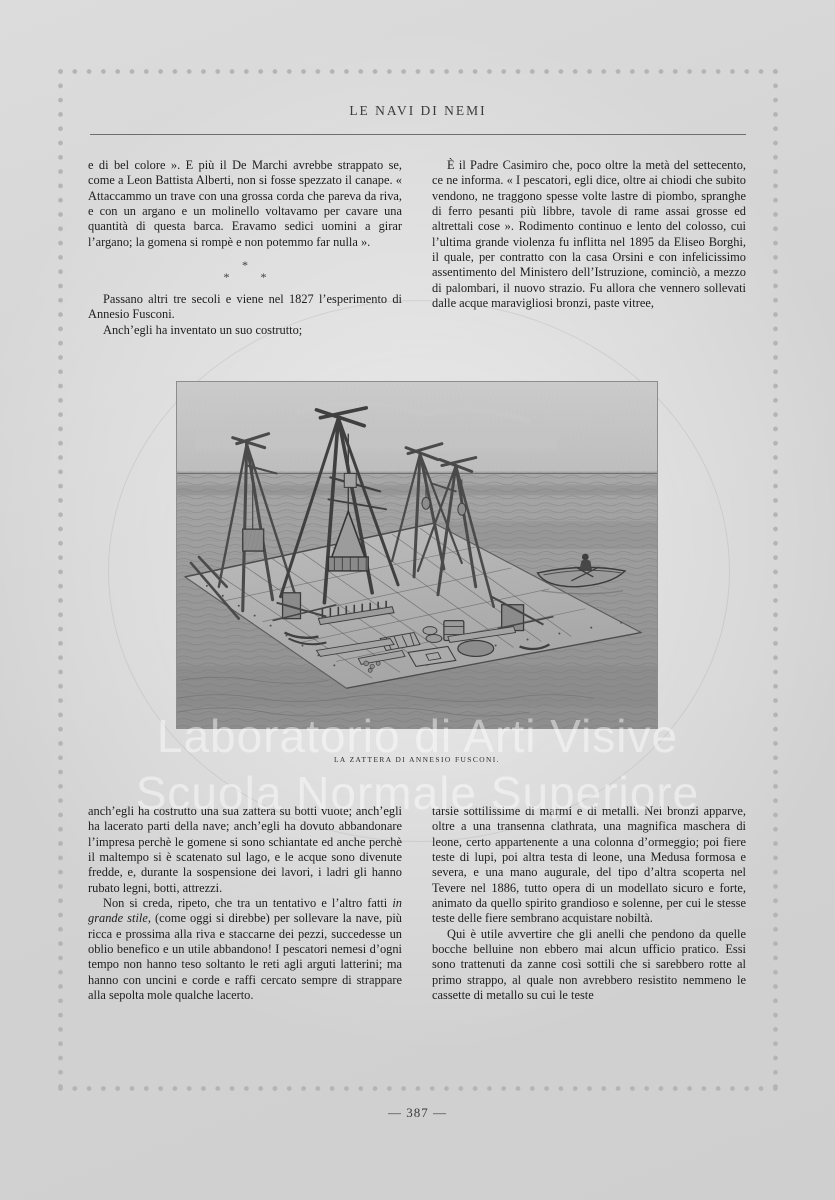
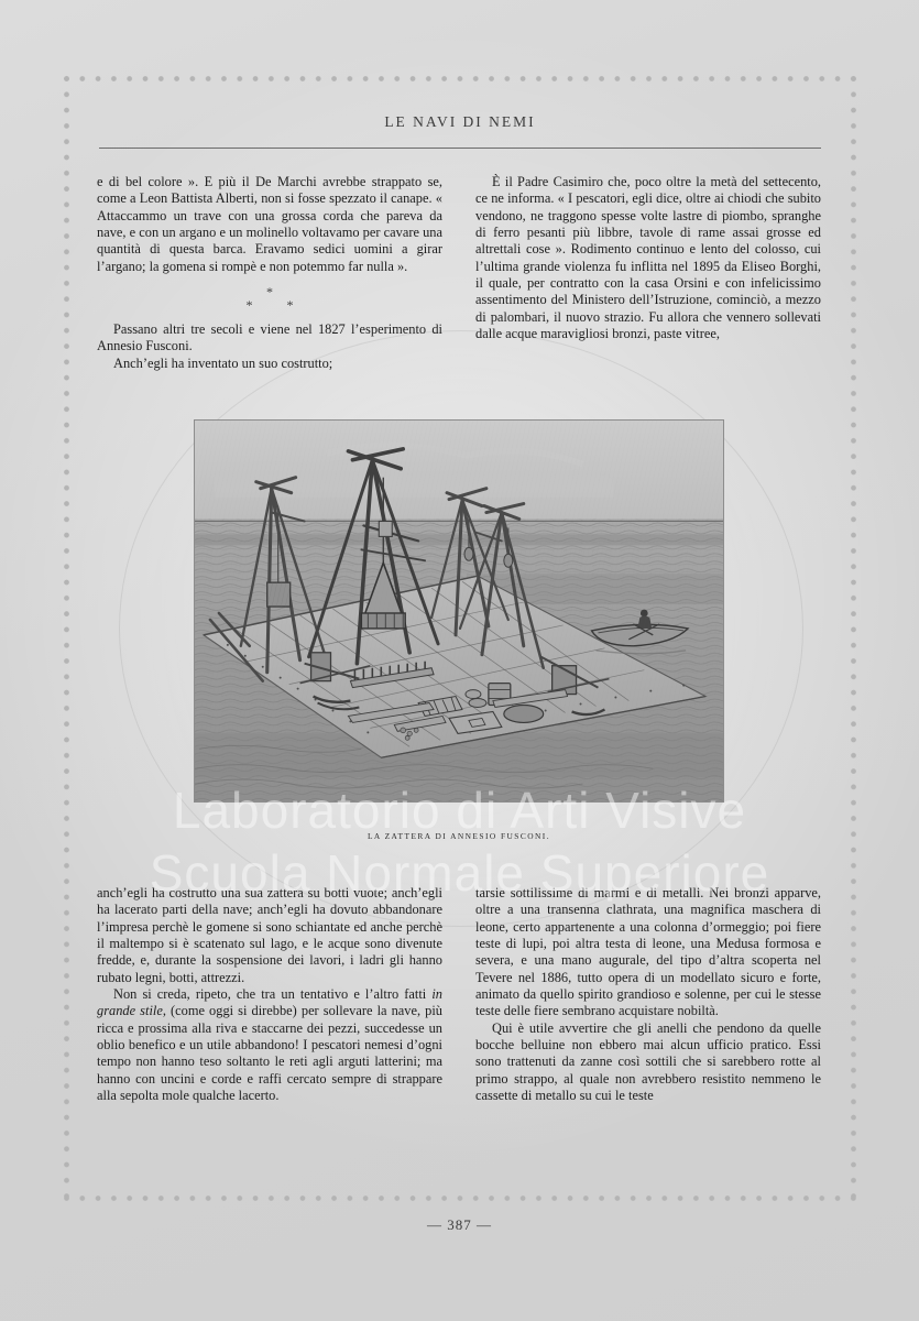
  LE NAVI DI NEMI
- e di bel colore ». E più il De Marchi avrebbe strappato se, come a Leon Battista Alberti, non si fosse spezzato il canape. « Attaccammo un trave con una grossa corda che pareva da riva, e con un argano e un molinello voltavamo per cavare una quantità di questa barca. Eravamo sedici uomini a girar l’argano; la gomena si rompè e non potemmo far nulla ».
+ e di bel colore ». E più il De Marchi avrebbe strappato se, come a Leon Battista Alberti, non si fosse spezzato il canape. « Attaccammo un trave con una grossa corda che pareva da nave, e con un argano e un molinello voltavamo per cavare una quantità di questa barca. Eravamo sedici uomini a girar l’argano; la gomena si rompè e non potemmo far nulla ».
  *
  * *
  Passano altri tre secoli e viene nel 1827 l’esperimento di Annesio Fusconi.
  Anch’egli ha inventato un suo costrutto;
  È il Padre Casimiro che, poco oltre la metà del settecento, ce ne informa. « I pescatori, egli dice, oltre ai chiodi che subito vendono, ne traggono spesse volte lastre di piombo, spranghe di ferro pesanti più libbre, tavole di rame assai grosse ed altrettali cose ». Rodimento continuo e lento del colosso, cui l’ultima grande violenza fu inflitta nel 1895 da Eliseo Borghi, il quale, per contratto con la casa Orsini e con infelicissimo assentimento del Ministero dell’Istruzione, cominciò, a mezzo di palombari, il nuovo strazio. Fu allora che vennero sollevati dalle acque maravigliosi bronzi, paste vitree,
  LA ZATTERA DI ANNESIO FUSCONI.
  anch’egli ha costrutto una sua zattera su botti vuote; anch’egli ha lacerato parti della nave; anch’egli ha dovuto abbandonare l’impresa perchè le gomene si sono schiantate ed anche perchè il maltempo si è scatenato sul lago, e le acque sono divenute fredde, e, durante la sospensione dei lavori, i ladri gli hanno rubato legni, botti, attrezzi.
  Non si creda, ripeto, che tra un tentativo e l’altro fatti in grande stile, (come oggi si direbbe) per sollevare la nave, più ricca e prossima alla riva e staccarne dei pezzi, succedesse un oblio benefico e un utile abbandono! I pescatori nemesi d’ogni tempo non hanno teso soltanto le reti agli arguti latterini; ma hanno con uncini e corde e raffi cercato sempre di strappare alla sepolta mole qualche lacerto.
  tarsie sottilissime di marmi e di metalli. Nei bronzi apparve, oltre a una transenna clathrata, una magnifica maschera di leone, certo appartenente a una colonna d’ormeggio; poi fiere teste di lupi, poi altra testa di leone, una Medusa formosa e severa, e una mano augurale, del tipo d’altra scoperta nel Tevere nel 1886, tutto opera di un modellato sicuro e forte, animato da quello spirito grandioso e solenne, per cui le stesse teste delle fiere sembrano acquistare nobiltà.
  Qui è utile avvertire che gli anelli che pendono da quelle bocche belluine non ebbero mai alcun ufficio pratico. Essi sono trattenuti da zanne così sottili che si sarebbero rotte al primo strappo, al quale non avrebbero resistito nemmeno le cassette di metallo su cui le teste
  Laboratorio di Arti Visive
  Scuola Normale Superiore
  — 387 —
